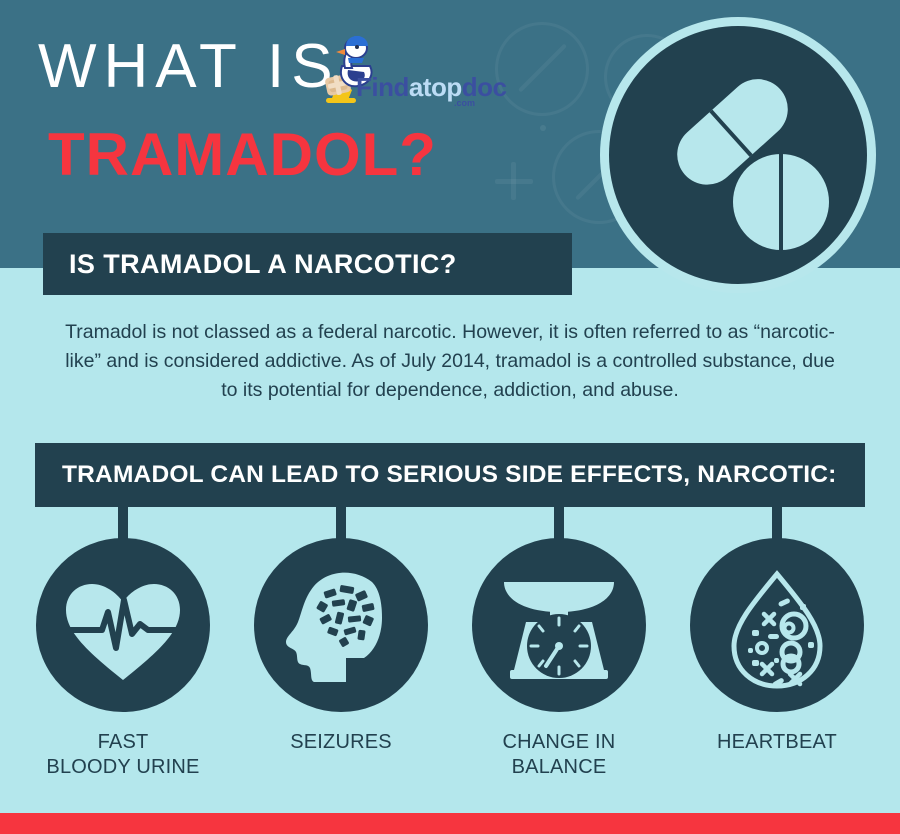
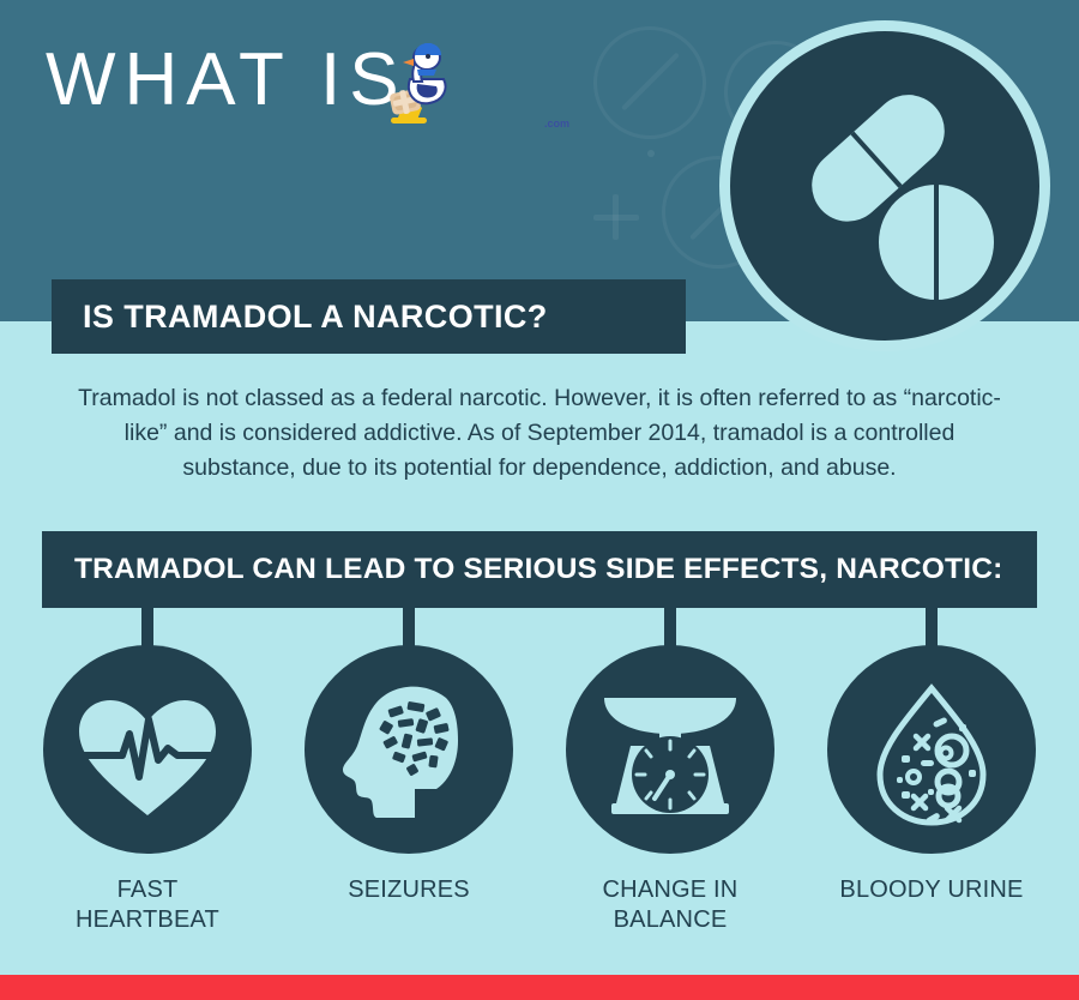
  WHAT IS
- TRAMADOL?
- Findatopdoc
  .com
  IS TRAMADOL A NARCOTIC?
- Tramadol is not classed as a federal narcotic. However, it is often referred to as “narcotic-like” and is considered addictive. As of July 2014, tramadol is a controlled substance, due to its potential for dependence, addiction, and abuse.
+ Tramadol is not classed as a federal narcotic. However, it is often referred to as “narcotic-like” and is considered addictive. As of September 2014, tramadol is a controlled substance, due to its potential for dependence, addiction, and abuse.
  TRAMADOL CAN LEAD TO SERIOUS SIDE EFFECTS, NARCOTIC:
  FAST
- BLOODY URINE
+ HEARTBEAT
  SEIZURES
  CHANGE IN
  BALANCE
- HEARTBEAT
+ BLOODY URINE
